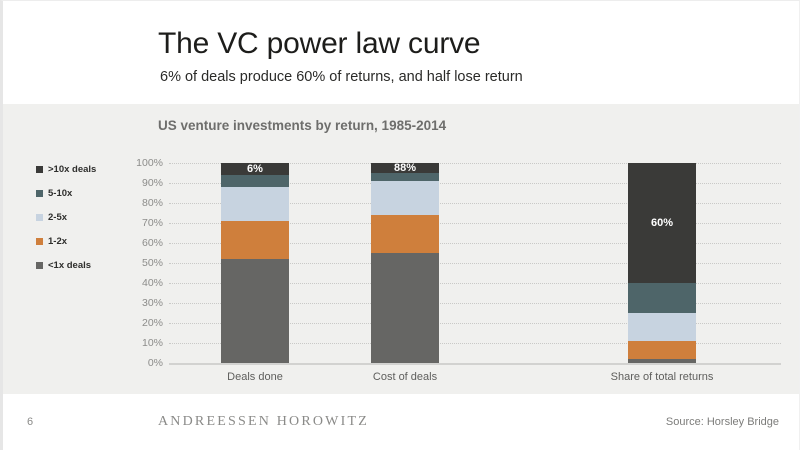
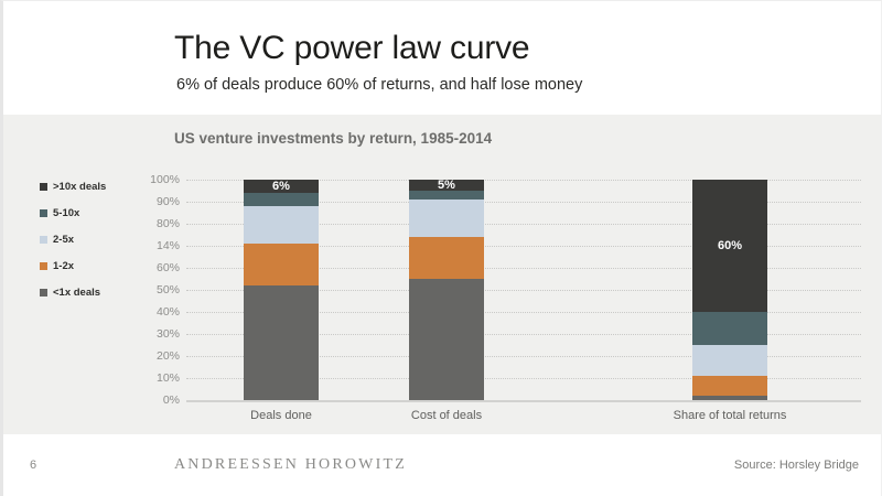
  The VC power law curve
- 6% of deals produce 60% of returns, and half lose return
+ 6% of deals produce 60% of returns, and half lose money
  US venture investments by return, 1985-2014
  >10x deals
  5-10x
  2-5x
  1-2x
  <1x deals
  100%
  90%
  80%
- 70%
+ 14%
  60%
  50%
  40%
  30%
  20%
  10%
  0%
  6%
- 88%
+ 5%
  60%
  Deals done
  Cost of deals
  Share of total returns
  6
  ANDREESSEN HOROWITZ
  Source: Horsley Bridge
